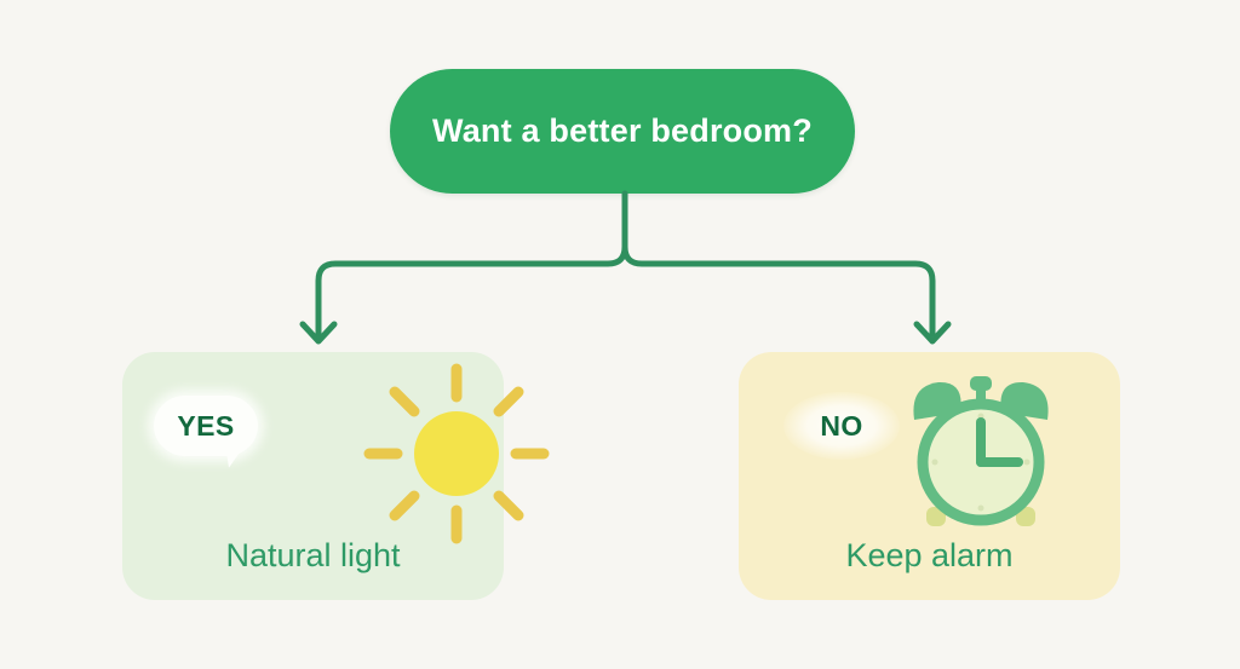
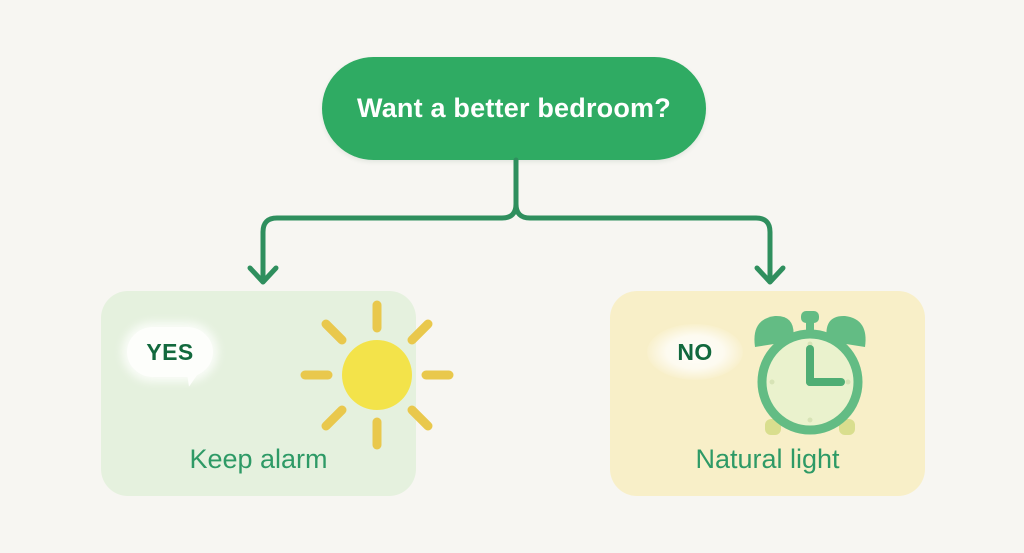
  Want a better bedroom?
  YES
- Natural light
+ Keep alarm
  NO
- Keep alarm
+ Natural light
